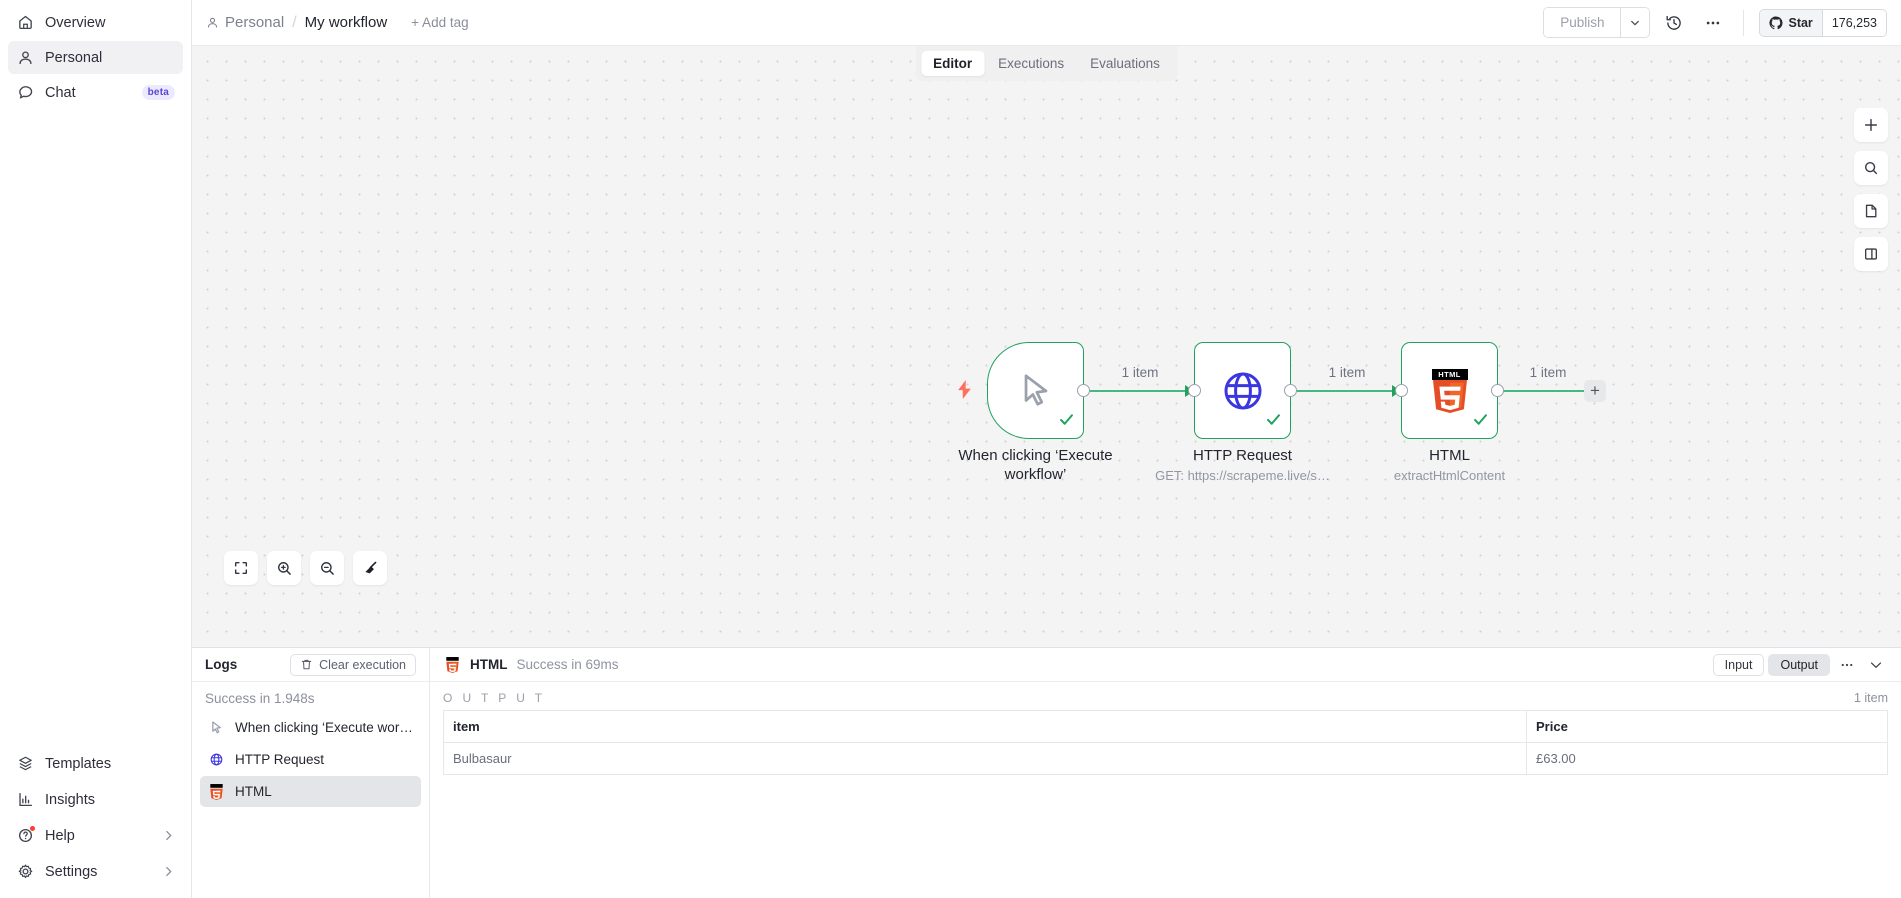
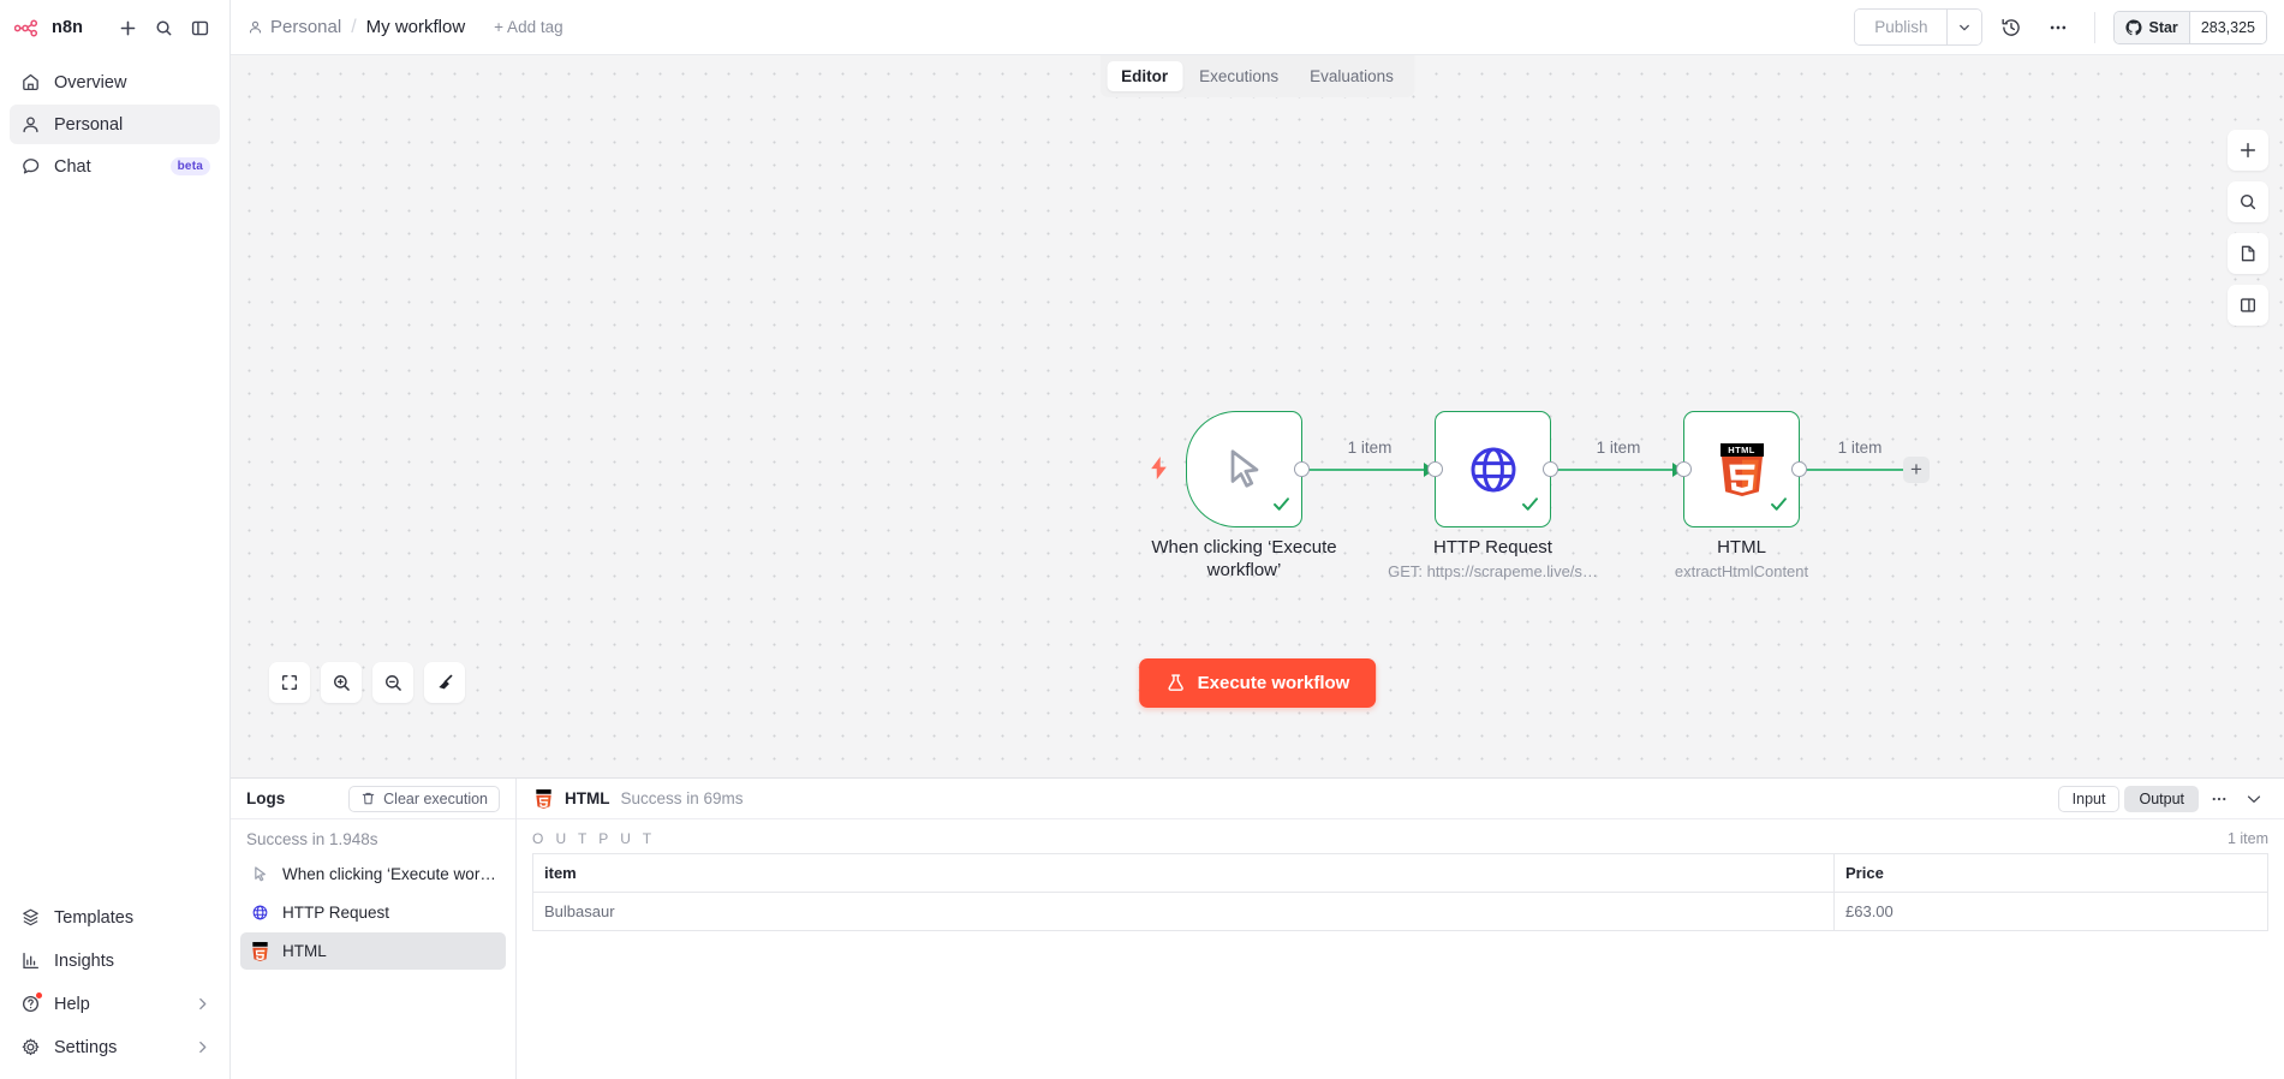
+ n8n
  Overview
  Personal
  Chat
  beta
  Templates
  Insights
  Help
  Settings
  Personal
  /
  My workflow
  + Add tag
  Publish
  Star
- 176,253
+ 283,325
  Editor
  Executions
  Evaluations
  When clicking ‘Execute workflow’
  1 item
  HTTP Request
  GET: https://scrapeme.live/s…
  1 item
  HTML
  HTML
  extractHtmlContent
  1 item
  +
+ Execute workflow
  Logs
  Clear execution
  Success in 1.948s
  When clicking ‘Execute work…
  HTTP Request
  HTML
  HTML
  Success in 69ms
  Input
  Output
  O U T P U T
  1 item
  item	Price
  Bulbasaur	£63.00
